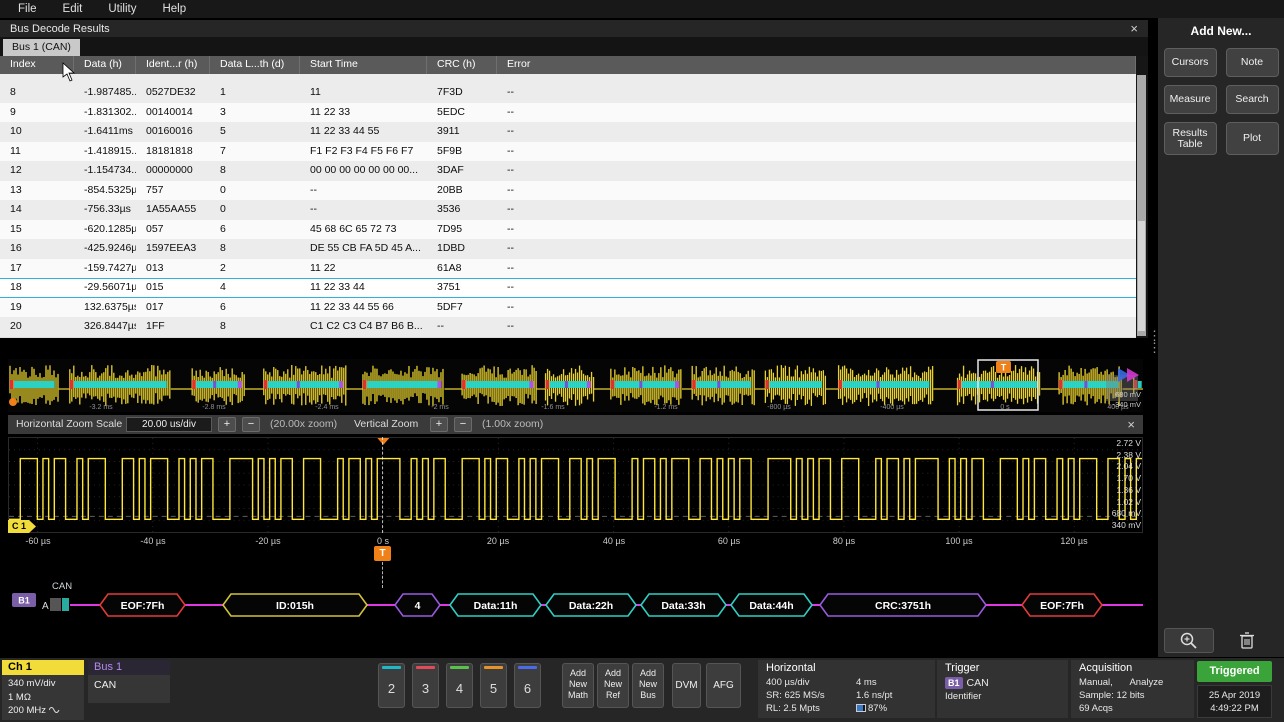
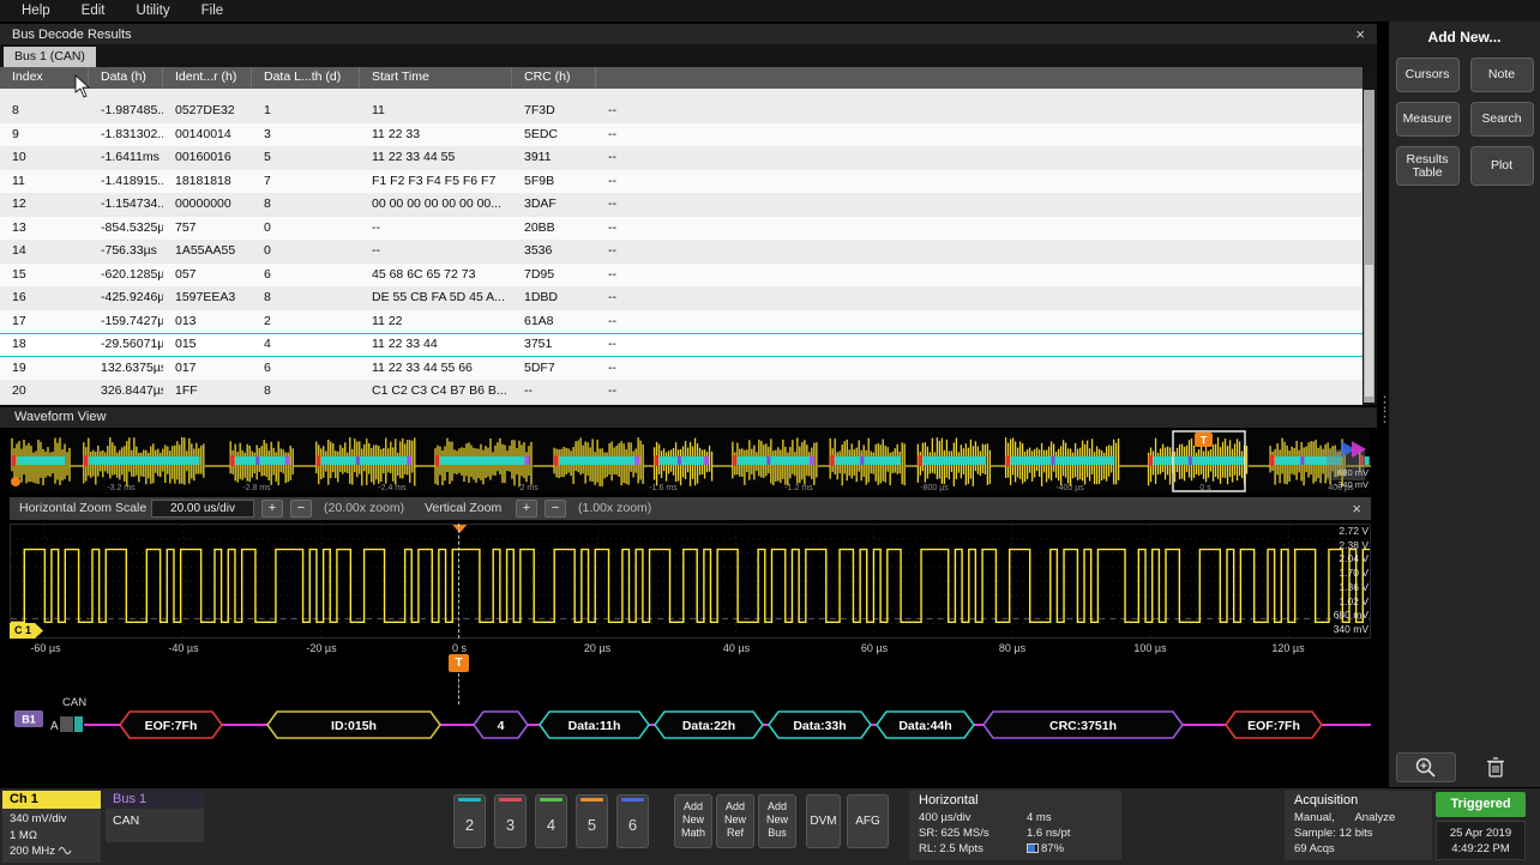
- File
+ Help
  Edit
  Utility
- Help
+ File
  Bus Decode Results
  ×
  Bus 1 (CAN)
  Index
  Data (h)
  Ident...r (h)
  Data L...th (d)
  Start Time
  CRC (h)
- Error
  8
  -1.987485..
  0527DE32
  1
  11
  7F3D
  --
  9
  -1.831302..
  00140014
  3
  11 22 33
  5EDC
  --
  10
  -1.6411ms
  00160016
  5
  11 22 33 44 55
  3911
  --
  11
  -1.418915..
  18181818
  7
  F1 F2 F3 F4 F5 F6 F7
  5F9B
  --
  12
  -1.154734..
  00000000
  8
  00 00 00 00 00 00 00...
  3DAF
  --
  13
  -854.5325µ
  757
  0
  --
  20BB
  --
  14
  -756.33µs
  1A55AA55
  0
  --
  3536
  --
  15
  -620.1285µ
  057
  6
  45 68 6C 65 72 73
  7D95
  --
  16
  -425.9246µ
  1597EEA3
  8
  DE 55 CB FA 5D 45 A...
  1DBD
  --
  17
  -159.7427µ
  013
  2
  11 22
  61A8
  --
  18
  -29.56071µ
  015
  4
  11 22 33 44
  3751
  --
  19
  132.6375µ
  017
  6
  11 22 33 44 55 66
  5DF7
  --
  20
  326.8447µ
  1FF
  8
  C1 C2 C3 C4 B7 B6 B...
  --
  --
  ⋮
  ⋮
  Add New...
  Cursors
  Note
  Measure
  Search
  Results Table
  Plot
+ Waveform View
  680 mV
  -340 mV
  T
  Horizontal Zoom Scale
  20.00 us/div
  +
  −
  (20.00x zoom)
  Vertical Zoom
  +
  −
  (1.00x zoom)
  ×
  C 1
  T
  CAN
  B1
  A
  EOF:7Fh
  ID:015h
  4
  Data:11h
  Data:22h
  Data:33h
  Data:44h
  CRC:3751h
  EOF:7Fh
  2.72 V
  2.38 V
  2.04 V
  1.70 V
  1.36 V
  1.02 V
  680 mV
  340 mV
  -60 µs
  -40 µs
  -20 µs
  0 s
  20 µs
  40 µs
  60 µs
  80 µs
  100 µs
  120 µs
  Ch 1
  340 mV/div
  1 MΩ
  200 MHz
  Bus 1
  CAN
  2
  3
  4
  5
  6
  Add
  New
  Math
  Add
  New
  Ref
  Add
  New
  Bus
  DVM
  AFG
  Horizontal
  400 µs/div
  SR: 625 MS/s
  RL: 2.5 Mpts
  4 ms
  1.6 ns/pt
  87%
- Trigger
- B1 CAN
- Identifier
  Acquisition
  Manual, Analyze
  Sample: 12 bits
  69 Acqs
  Triggered
  25 Apr 2019
  4:49:22 PM
